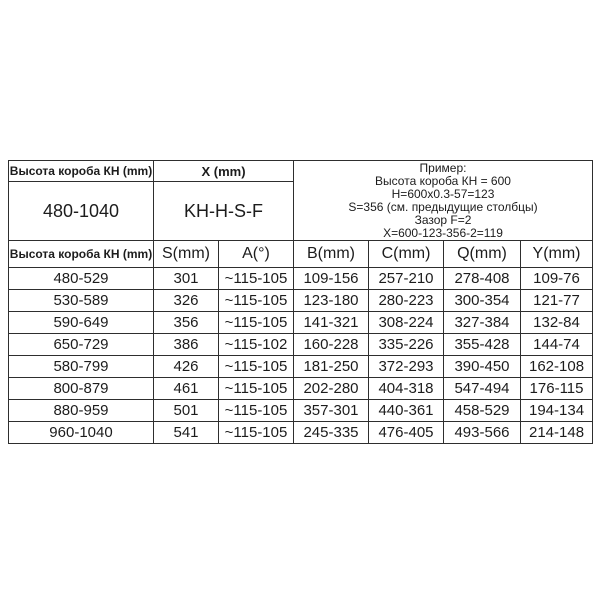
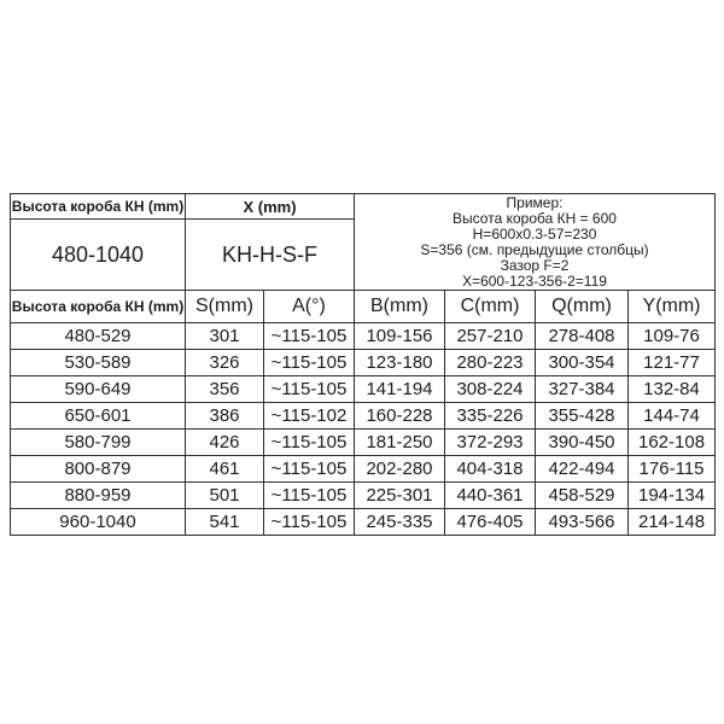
- Высота короба КН (mm)	X (mm)	Пример: Высота короба КН = 600 H=600x0.3-57=123 S=356 (см. предыдущие столбцы) Зазор F=2 X=600-123-356-2=119
+ Высота короба КН (mm)	X (mm)	Пример: Высота короба КН = 600 H=600x0.3-57=230 S=356 (см. предыдущие столбцы) Зазор F=2 X=600-123-356-2=119
  480-1040	KH-H-S-F
  Высота короба КН (mm)	S(mm)	A(°)	B(mm)	C(mm)	Q(mm)	Y(mm)
  480-529	301	~115-105	109-156	257-210	278-408	109-76
  530-589	326	~115-105	123-180	280-223	300-354	121-77
- 590-649	356	~115-105	141-321	308-224	327-384	132-84
+ 590-649	356	~115-105	141-194	308-224	327-384	132-84
- 650-729	386	~115-102	160-228	335-226	355-428	144-74
+ 650-601	386	~115-102	160-228	335-226	355-428	144-74
  580-799	426	~115-105	181-250	372-293	390-450	162-108
- 800-879	461	~115-105	202-280	404-318	547-494	176-115
+ 800-879	461	~115-105	202-280	404-318	422-494	176-115
- 880-959	501	~115-105	357-301	440-361	458-529	194-134
+ 880-959	501	~115-105	225-301	440-361	458-529	194-134
  960-1040	541	~115-105	245-335	476-405	493-566	214-148
